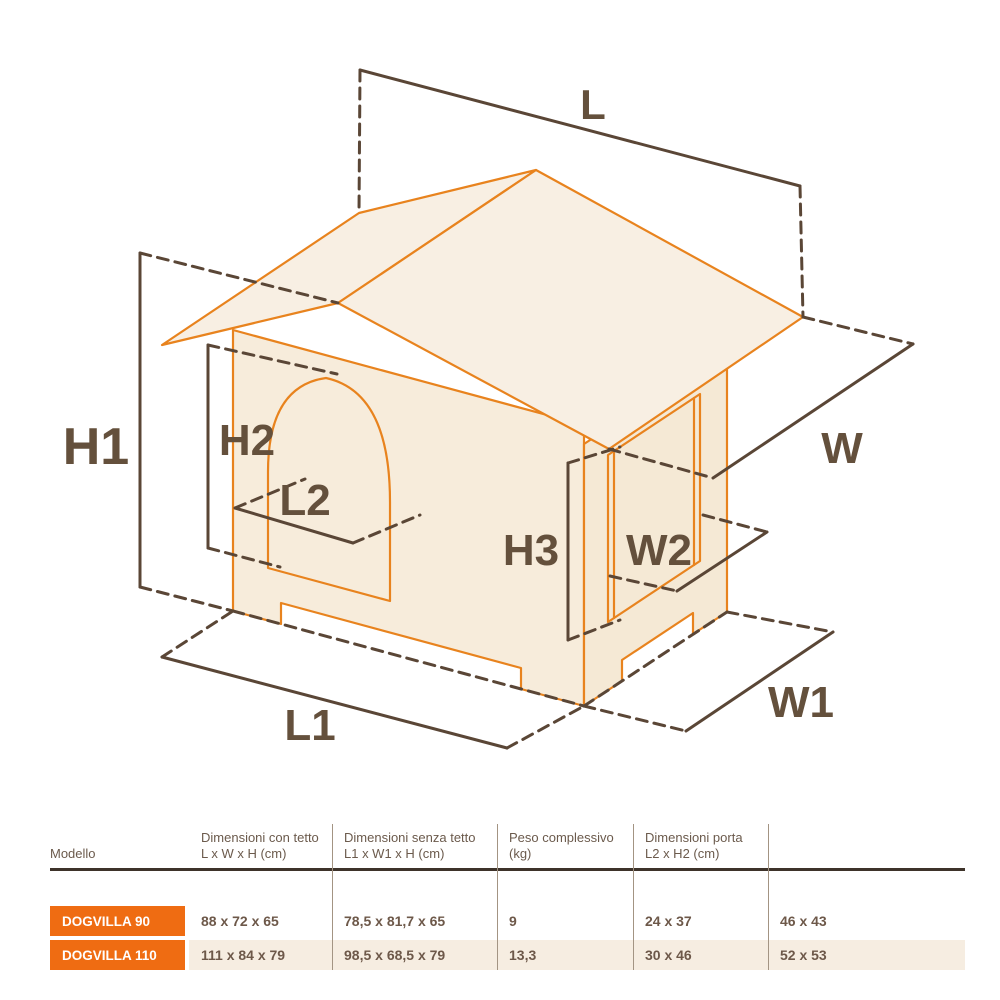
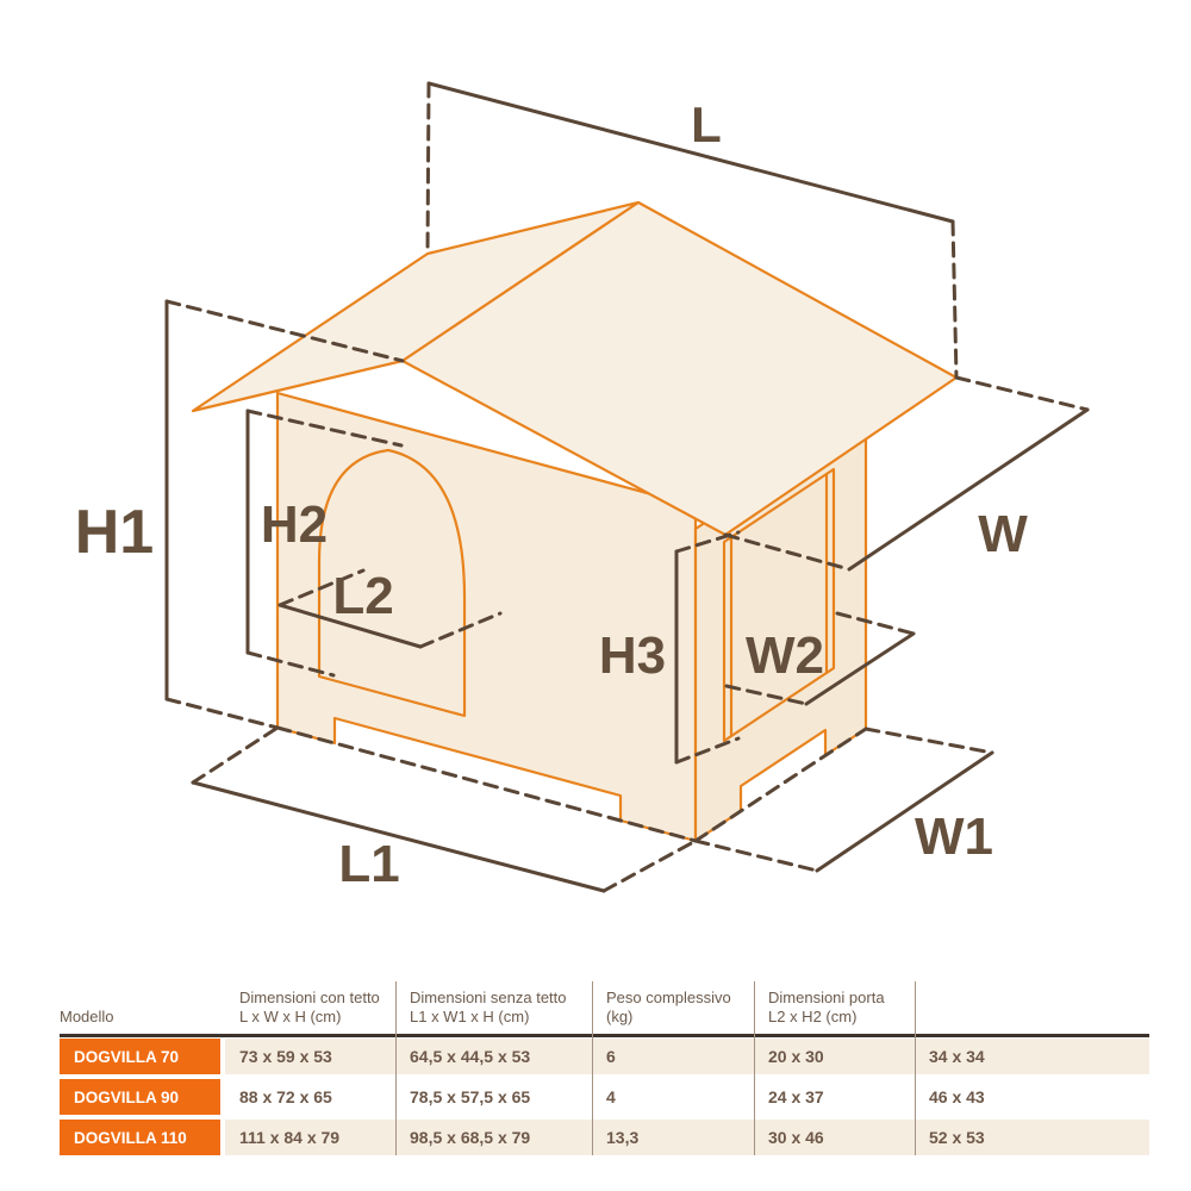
  L
  W
  H1
  H2
  L2
  H3
  W2
  W1
  L1
  Modello
  Dimensioni con tetto
  L x W x H (cm)
  Dimensioni senza tetto
  L1 x W1 x H (cm)
  Peso complessivo
  (kg)
  Dimensioni porta
  L2 x H2 (cm)
+ DOGVILLA 70
+ 73 x 59 x 53
+ 64,5 x 44,5 x 53
+ 6
+ 20 x 30
+ 34 x 34
  DOGVILLA 90
  88 x 72 x 65
- 78,5 x 81,7 x 65
+ 78,5 x 57,5 x 65
- 9
+ 4
  24 x 37
  46 x 43
  DOGVILLA 110
  111 x 84 x 79
  98,5 x 68,5 x 79
  13,3
  30 x 46
  52 x 53
